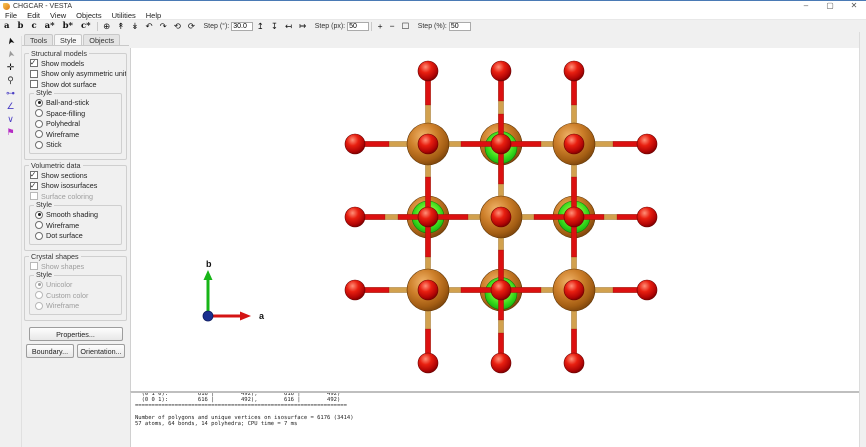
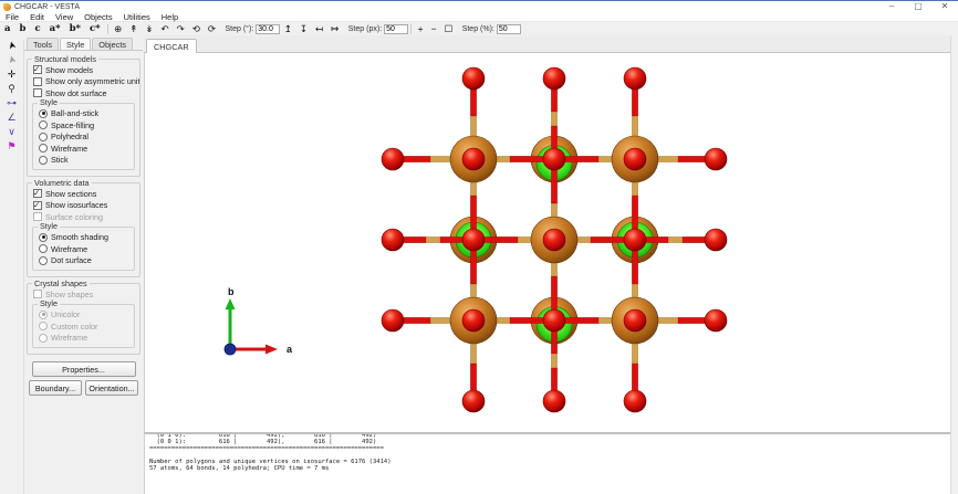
  –
  ▢
  ✕
  File
  Edit
  View
  Objects
  Utilities
  Help
  a
  b
  c
  a*
  b*
  c*
  ⊕
  ↟
  ↡
  ↶
  ↷
  ⟲
  ⟳
  30.0
  ↥
  ↧
  ↤
  ↦
  50
  +
  −
  ☐
  50
  ✛
  ⚲
  ⊶
  ∠
  ∨
  ⚑
  Tools
  Style
  Objects
  Structural models
  Show models
  Show only asymmetric unit
  Show dot surface
  Style
  Ball-and-stick
  Space-filling
  Polyhedral
  Wireframe
  Stick
  Volumetric data
  Show sections
  Show isosurfaces
  Surface coloring
  Style
  Smooth shading
  Wireframe
  Dot surface
  Crystal shapes
  Show shapes
  Style
  Unicolor
  Custom color
  Wireframe
  Properties...
  Boundary...
  Orientation...
+ CHGCAR
  b
  a
